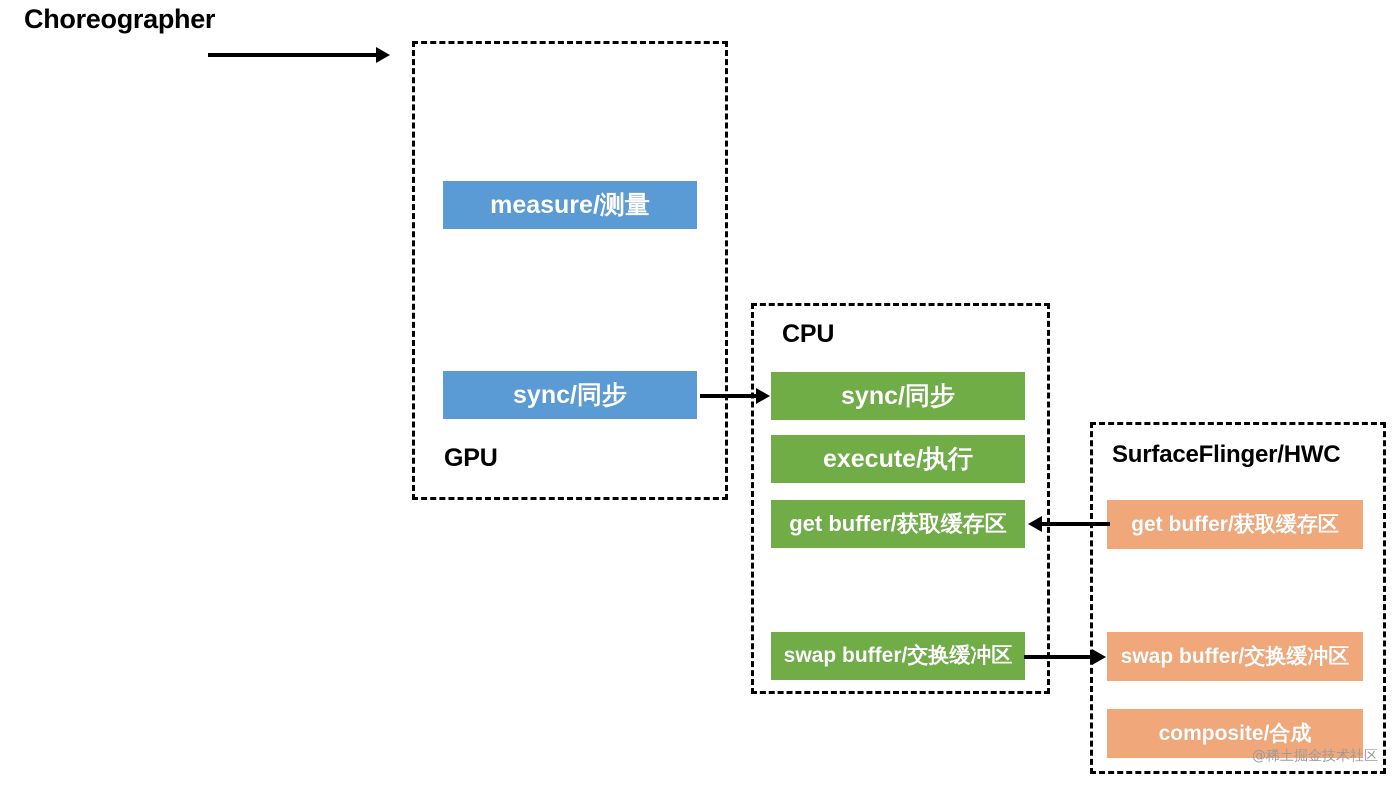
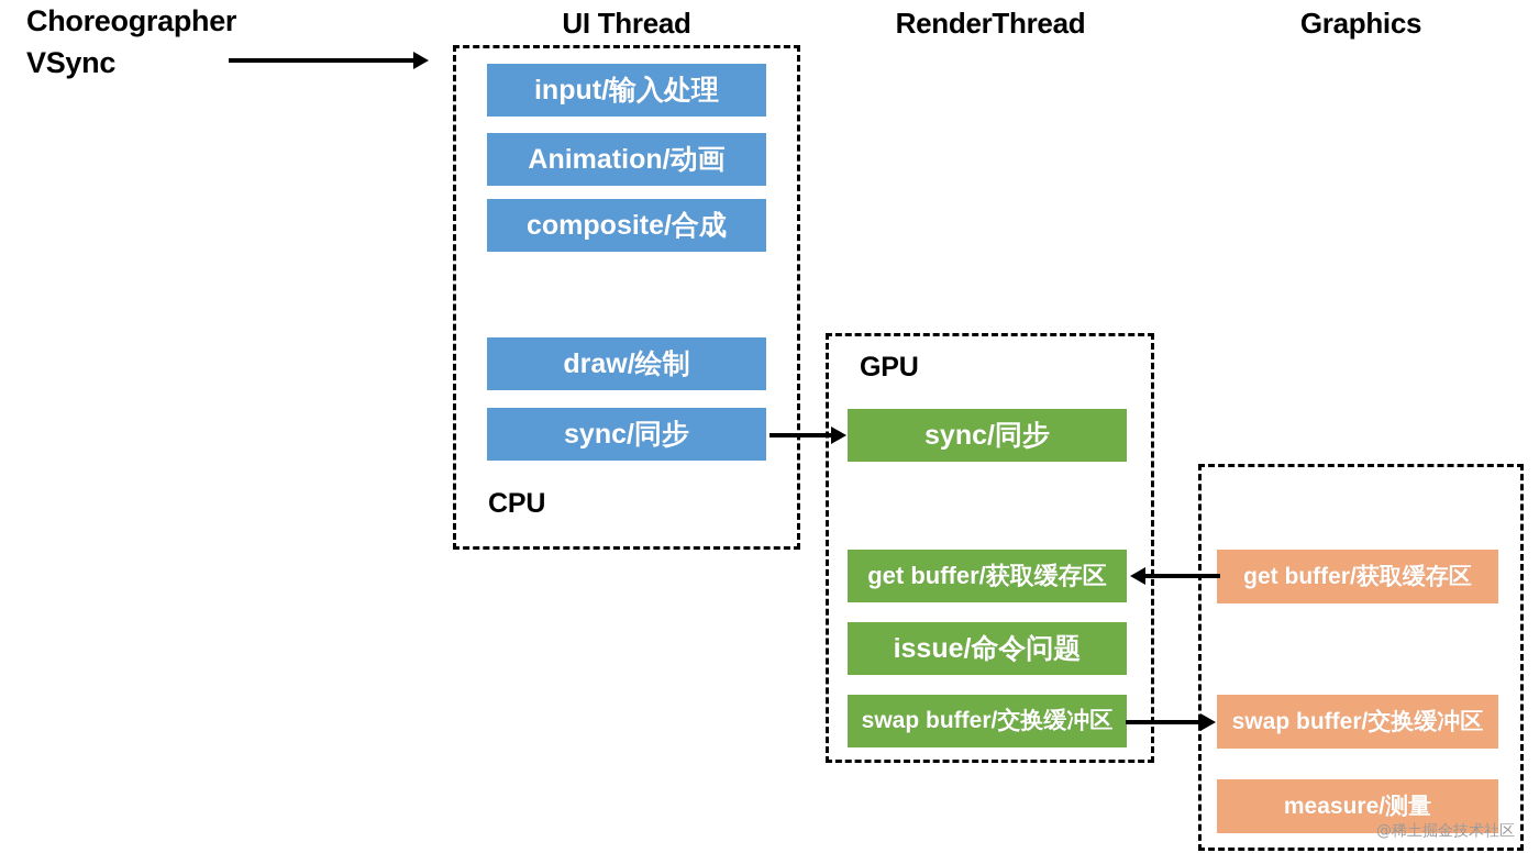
  Choreographer
+ VSync
+ UI Thread
+ RenderThread
+ Graphics
- GPU
+ CPU
+ input/输入处理
+ Animation/动画
- measure/测量
+ composite/合成
+ draw/绘制
  sync/同步
- CPU
+ GPU
  sync/同步
- execute/执行
  get buffer/获取缓存区
+ issue/命令问题
  swap buffer/交换缓冲区
- SurfaceFlinger/HWC
  get buffer/获取缓存区
  swap buffer/交换缓冲区
- composite/合成
+ measure/测量
  @稀土掘金技术社区
